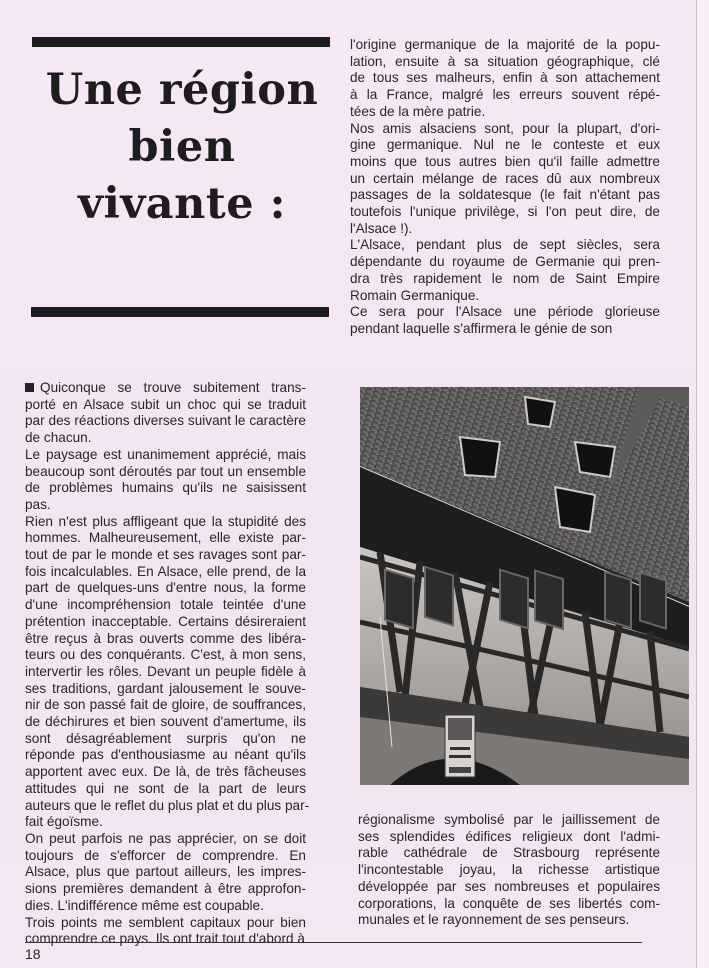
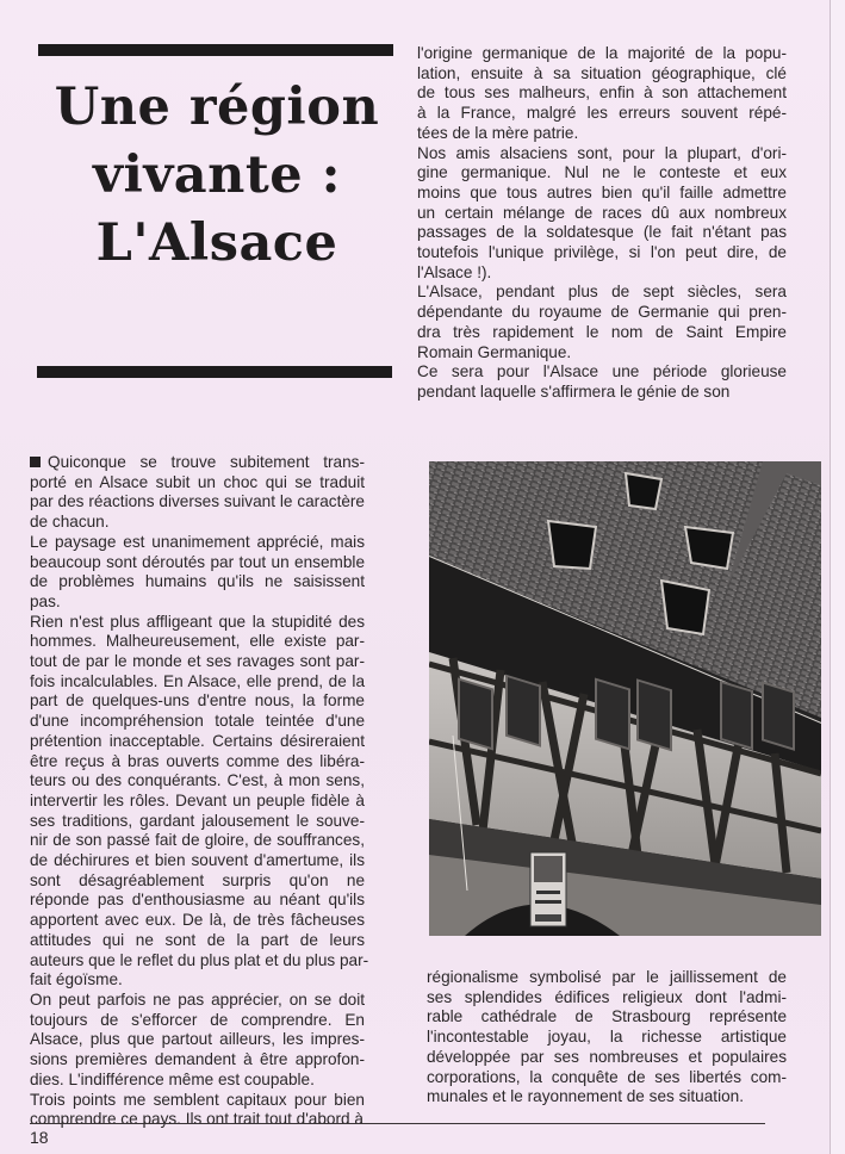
  Une région
- bien
  vivante :
+ L'Alsace
  l'origine germanique de la majorité de la popu-
  lation, ensuite à sa situation géographique, clé
  de tous ses malheurs, enfin à son attachement
  à la France, malgré les erreurs souvent répé-
  tées de la mère patrie.
  Nos amis alsaciens sont, pour la plupart, d'ori-
  gine germanique. Nul ne le conteste et eux
  moins que tous autres bien qu'il faille admettre
  un certain mélange de races dû aux nombreux
  passages de la soldatesque (le fait n'étant pas
  toutefois l'unique privilège, si l'on peut dire, de
  l'Alsace !).
  L'Alsace, pendant plus de sept siècles, sera
  dépendante du royaume de Germanie qui pren-
  dra très rapidement le nom de Saint Empire
  Romain Germanique.
  Ce sera pour l'Alsace une période glorieuse
  pendant laquelle s'affirmera le génie de son
  Quiconque se trouve subitement trans-
  porté en Alsace subit un choc qui se traduit
  par des réactions diverses suivant le caractère
  de chacun.
  Le paysage est unanimement apprécié, mais
  beaucoup sont déroutés par tout un ensemble
  de problèmes humains qu'ils ne saisissent
  pas.
  Rien n'est plus affligeant que la stupidité des
  hommes. Malheureusement, elle existe par-
  tout de par le monde et ses ravages sont par-
  fois incalculables. En Alsace, elle prend, de la
  part de quelques-uns d'entre nous, la forme
  d'une incompréhension totale teintée d'une
  prétention inacceptable. Certains désireraient
  être reçus à bras ouverts comme des libéra-
  teurs ou des conquérants. C'est, à mon sens,
  intervertir les rôles. Devant un peuple fidèle à
  ses traditions, gardant jalousement le souve-
  nir de son passé fait de gloire, de souffrances,
  de déchirures et bien souvent d'amertume, ils
  sont désagréablement surpris qu'on ne
  réponde pas d'enthousiasme au néant qu'ils
  apportent avec eux. De là, de très fâcheuses
  attitudes qui ne sont de la part de leurs
  auteurs que le reflet du plus plat et du plus par-
  fait égoïsme.
  On peut parfois ne pas apprécier, on se doit
  toujours de s'efforcer de comprendre. En
  Alsace, plus que partout ailleurs, les impres-
  sions premières demandent à être approfon-
  dies. L'indifférence même est coupable.
  Trois points me semblent capitaux pour bien
  comprendre ce pays. Ils ont trait tout d'abord à
  régionalisme symbolisé par le jaillissement de
  ses splendides édifices religieux dont l'admi-
  rable cathédrale de Strasbourg représente
  l'incontestable joyau, la richesse artistique
  développée par ses nombreuses et populaires
  corporations, la conquête de ses libertés com-
- munales et le rayonnement de ses penseurs.
+ munales et le rayonnement de ses situation.
  18
